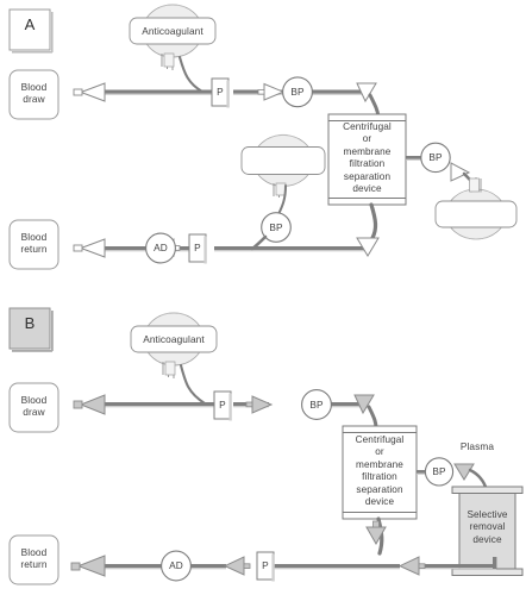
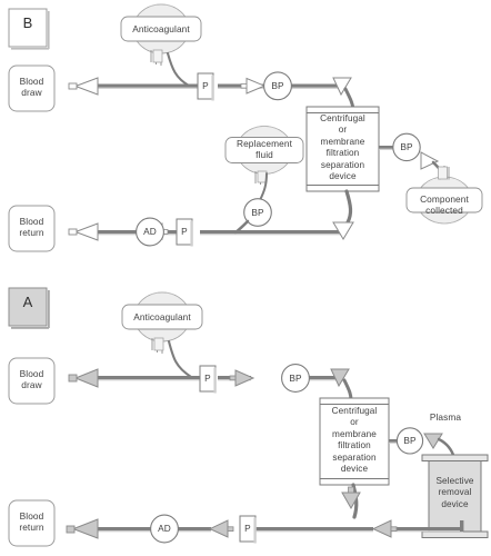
- A
+ B
  Blood
  draw
  Blood
  return
  Anticoagulant
+ Replacement
+ fluid
  Centrifugal
  or
  membrane
  filtration
  separation
  device
+ Component
+ collected
  P
  P
  BP
  BP
  BP
  AD
- B
+ A
  Blood
  draw
  Blood
  return
  Anticoagulant
  Centrifugal
  or
  membrane
  filtration
  separation
  device
  Selective
  removal
  device
  Plasma
  P
  P
  BP
  BP
  AD
